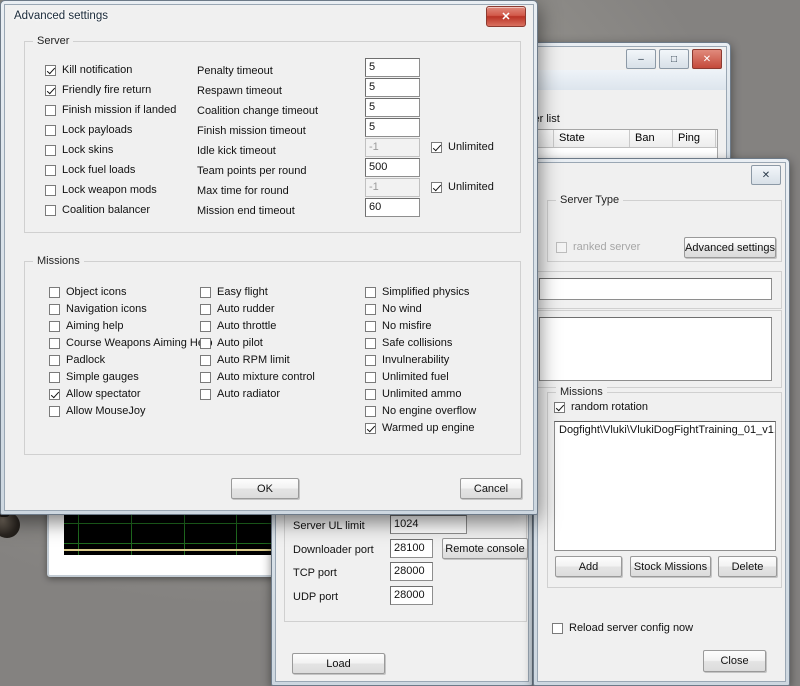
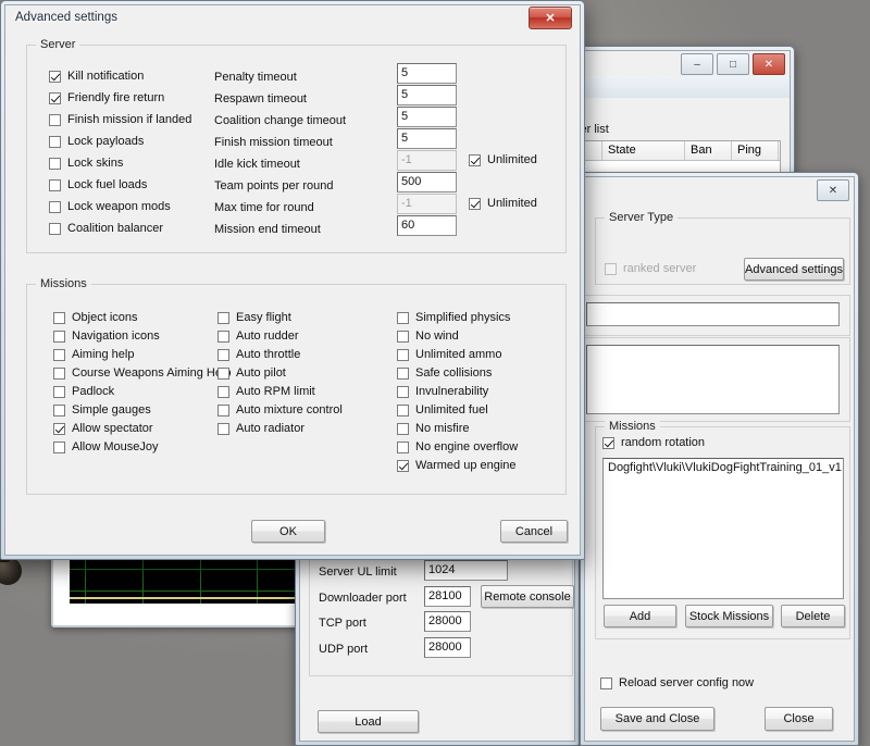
  –
  □
  ✕
  r list
  State
  Ban
  Ping
  Server UL limit
  1024
  Downloader port
  28100
  Remote console
  TCP port
  28000
  UDP port
  28000
  Load
  ✕
  Server Type
  ranked server
  Advanced settings
  Missions
  random rotation
  Dogfight\Vluki\VlukiDogFightTraining_01_v1
  Add
  Stock Missions
  Delete
  Reload server config now
+ Save and Close
  Close
  Advanced settings
  ✕
  Server
  Kill notification
  Friendly fire return
  Finish mission if landed
  Lock payloads
  Lock skins
  Lock fuel loads
  Lock weapon mods
  Coalition balancer
  Penalty timeout
  5
  Respawn timeout
  5
  Coalition change timeout
  5
  Finish mission timeout
  5
  Idle kick timeout
  -1
  Unlimited
  Team points per round
  500
  Max time for round
  -1
  Unlimited
  Mission end timeout
  60
  Missions
  Object icons
  Navigation icons
  Aiming help
  Course Weapons Aiming H
  Padlock
  Simple gauges
  Allow spectator
  Allow MouseJoy
  Easy flight
  Auto rudder
  Auto throttle
  Auto pilot
  Auto RPM limit
  Auto mixture control
  Auto radiator
  Simplified physics
  No wind
- No misfire
+ Unlimited ammo
  Safe collisions
  Invulnerability
  Unlimited fuel
- Unlimited ammo
+ No misfire
  No engine overflow
  Warmed up engine
  OK
  Cancel
